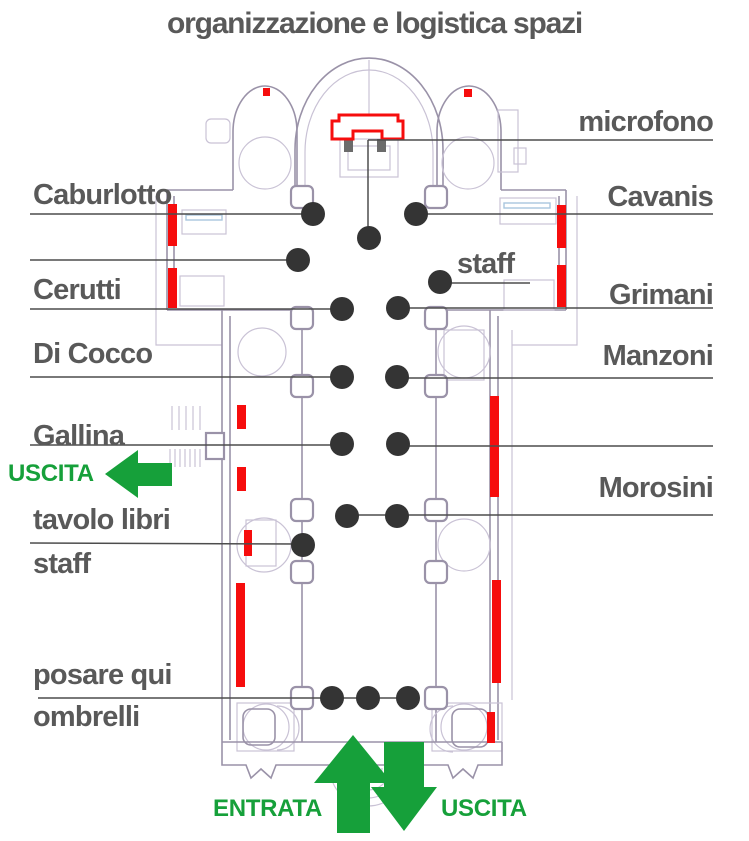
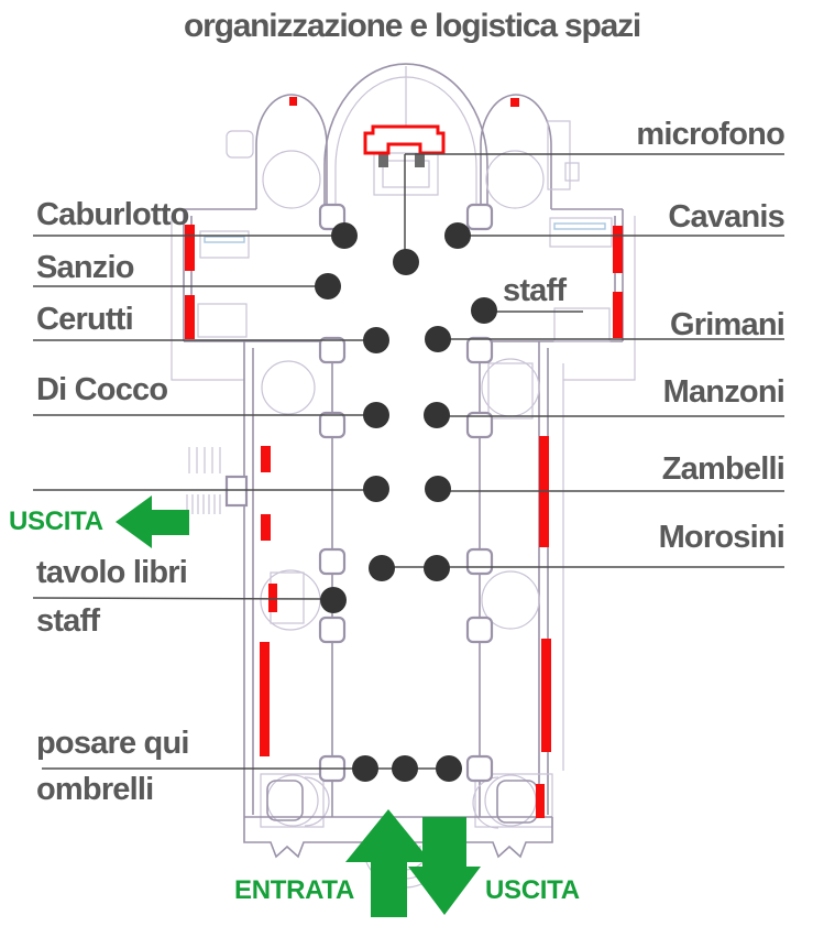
  organizzazione e logistica spazi
  Caburlotto
+ Sanzio
  Cerutti
  Di Cocco
- Gallina
  USCITA
  tavolo libri
  staff
  posare qui
  ombrelli
  microfono
  Cavanis
  staff
  Grimani
  Manzoni
+ Zambelli
  Morosini
  ENTRATA
  USCITA
